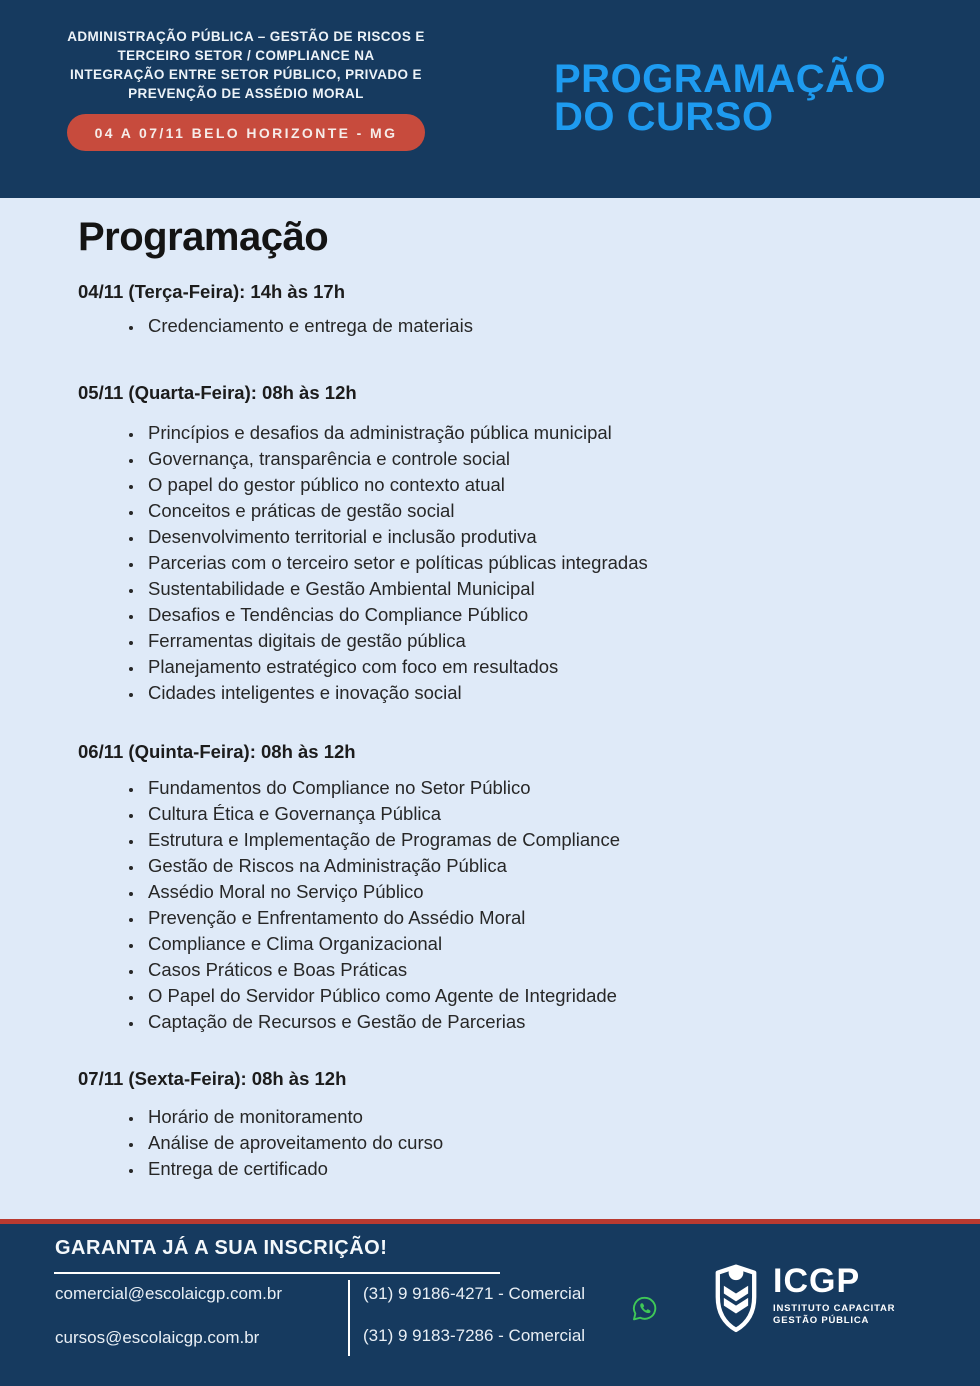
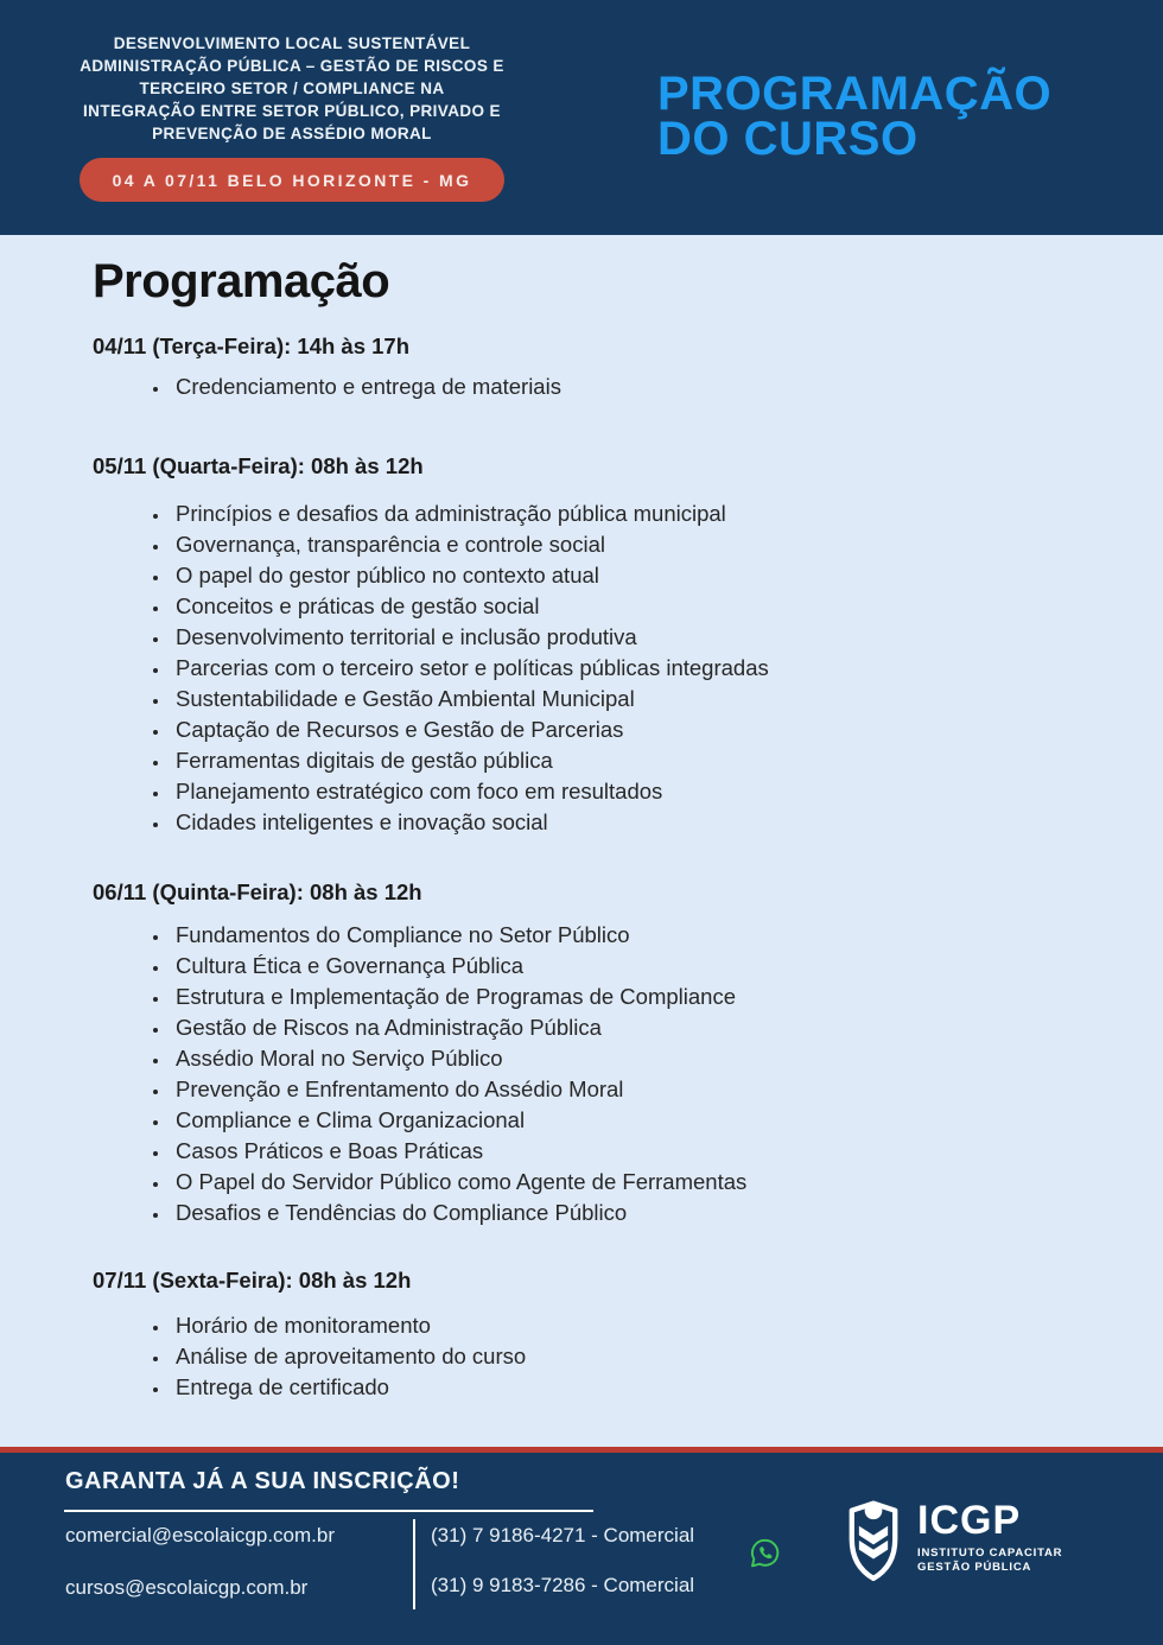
+ DESENVOLVIMENTO LOCAL SUSTENTÁVEL
  ADMINISTRAÇÃO PÚBLICA – GESTÃO DE RISCOS E
  TERCEIRO SETOR / COMPLIANCE NA
  INTEGRAÇÃO ENTRE SETOR PÚBLICO, PRIVADO E
  PREVENÇÃO DE ASSÉDIO MORAL
  04 A 07/11 BELO HORIZONTE - MG
  PROGRAMAÇÃO
  DO CURSO
  Programação
  04/11 (Terça-Feira): 14h às 17h
  Credenciamento e entrega de materiais
  05/11 (Quarta-Feira): 08h às 12h
  Princípios e desafios da administração pública municipal
  Governança, transparência e controle social
  O papel do gestor público no contexto atual
  Conceitos e práticas de gestão social
  Desenvolvimento territorial e inclusão produtiva
  Parcerias com o terceiro setor e políticas públicas integradas
  Sustentabilidade e Gestão Ambiental Municipal
- Desafios e Tendências do Compliance Público
+ Captação de Recursos e Gestão de Parcerias
  Ferramentas digitais de gestão pública
  Planejamento estratégico com foco em resultados
  Cidades inteligentes e inovação social
  06/11 (Quinta-Feira): 08h às 12h
  Fundamentos do Compliance no Setor Público
  Cultura Ética e Governança Pública
  Estrutura e Implementação de Programas de Compliance
  Gestão de Riscos na Administração Pública
  Assédio Moral no Serviço Público
  Prevenção e Enfrentamento do Assédio Moral
  Compliance e Clima Organizacional
  Casos Práticos e Boas Práticas
- O Papel do Servidor Público como Agente de Integridade
+ O Papel do Servidor Público como Agente de Ferramentas
- Captação de Recursos e Gestão de Parcerias
+ Desafios e Tendências do Compliance Público
  07/11 (Sexta-Feira): 08h às 12h
  Horário de monitoramento
  Análise de aproveitamento do curso
  Entrega de certificado
  GARANTA JÁ A SUA INSCRIÇÃO!
  comercial@escolaicgp.com.br
  cursos@escolaicgp.com.br
- (31) 9 9186-4271 - Comercial
+ (31) 7 9186-4271 - Comercial
  (31) 9 9183-7286 - Comercial
  ICGP
  INSTITUTO CAPACITAR
  GESTÃO PÚBLICA
